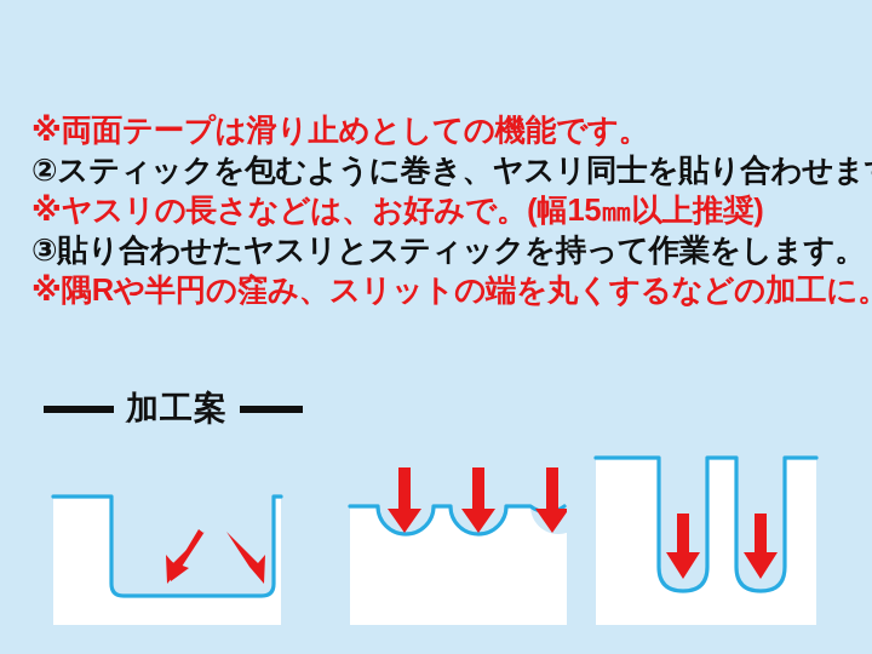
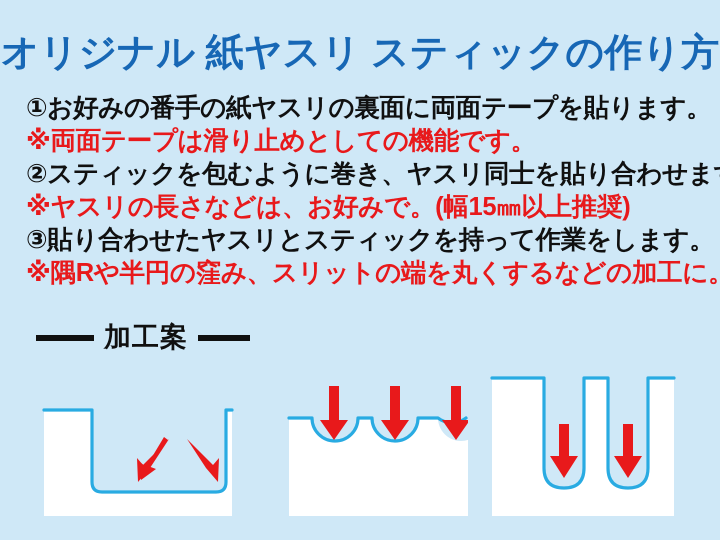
+ オリジナル 紙ヤスリ スティックの作り方
+ ①お好みの番手の紙ヤスリの裏面に両面テープを貼ります。
  ※両面テープは滑り止めとしての機能です。
  ②スティックを包むように巻き、ヤスリ同士を貼り合わせま
  ※ヤスリの長さなどは、お好みで。(幅15㎜以上推奨)
  ③貼り合わせたヤスリとスティックを持って作業をします。
  ※隅Rや半円の窪み、スリットの端を丸くするなどの加工に
  加工案
